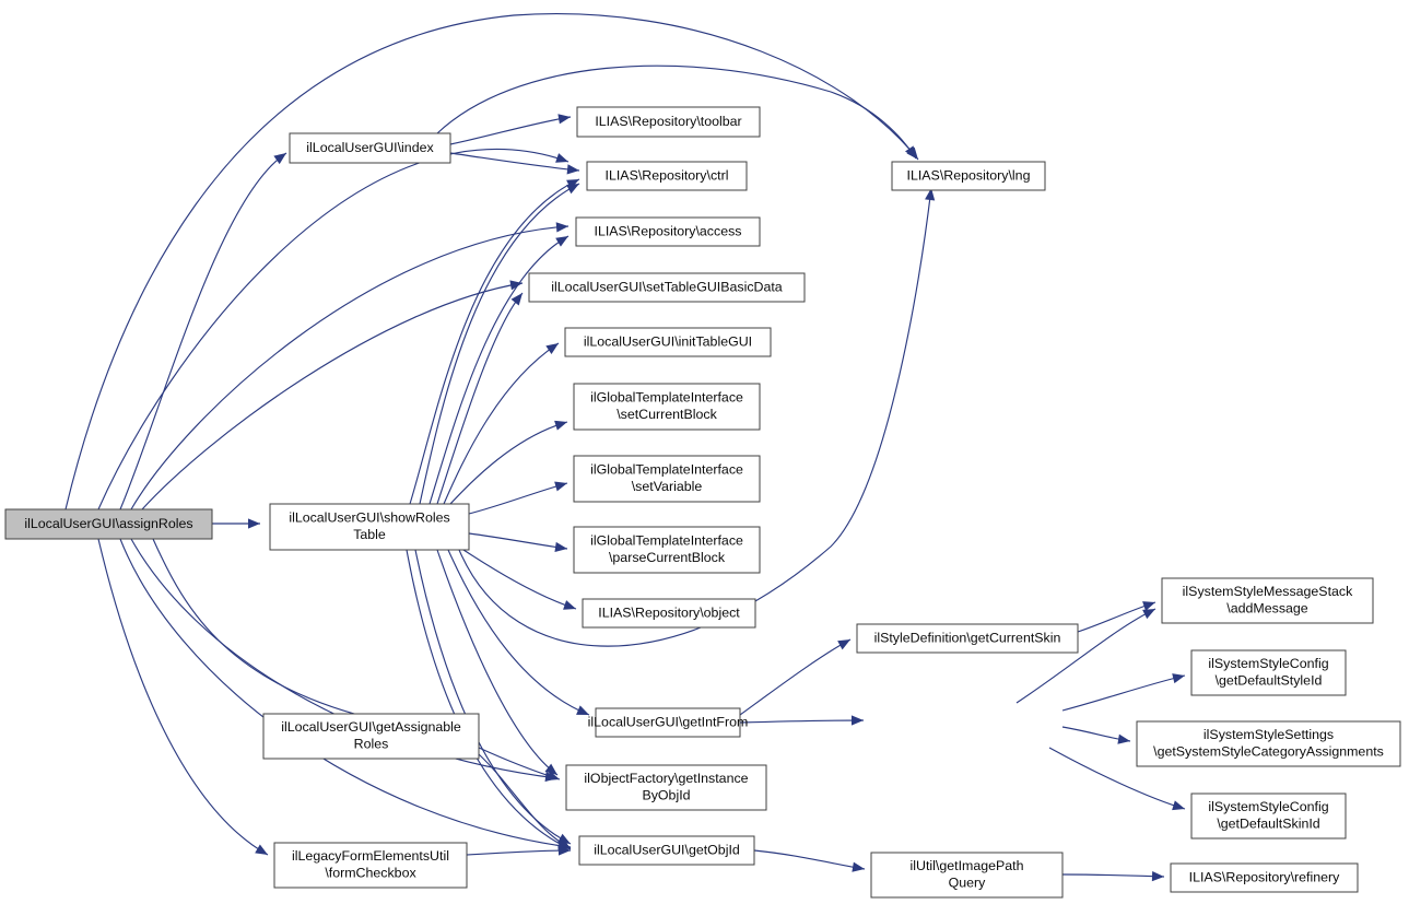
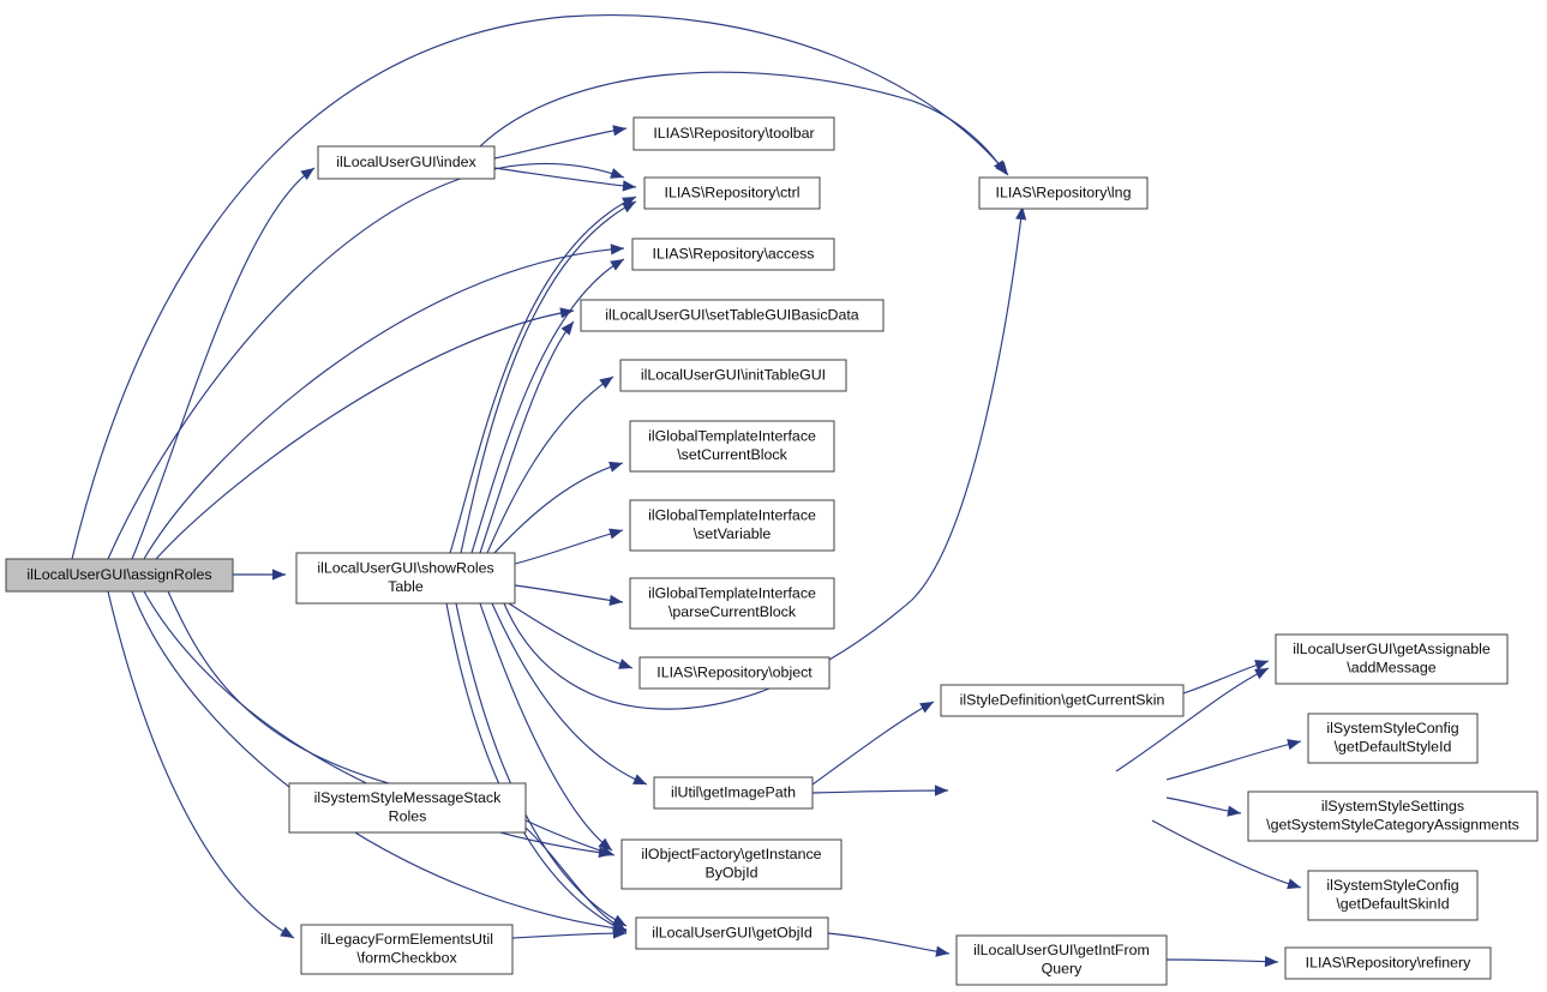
  ilLocalUserGUI\assignRoles
  ilLocalUserGUI\index
  ilLocalUserGUI\showRoles
  Table
  ILIAS\Repository\toolbar
  ILIAS\Repository\ctrl
  ILIAS\Repository\access
  ILIAS\Repository\lng
  ilLocalUserGUI\setTableGUIBasicData
  ilLocalUserGUI\initTableGUI
  ilGlobalTemplateInterface
  \setCurrentBlock
  ilGlobalTemplateInterface
  \setVariable
  ilGlobalTemplateInterface
  \parseCurrentBlock
  ILIAS\Repository\object
- ilLocalUserGUI\getAssignable
+ ilSystemStyleMessageStack
  Roles
  ilLegacyFormElementsUtil
  \formCheckbox
- ilLocalUserGUI\getIntFrom
+ ilUtil\getImagePath
  ilObjectFactory\getInstance
  ByObjId
  ilLocalUserGUI\getObjId
  ilStyleDefinition\getCurrentSkin
- ilUtil\getImagePath
+ ilLocalUserGUI\getIntFrom
  Query
- ilSystemStyleMessageStack
+ ilLocalUserGUI\getAssignable
  \addMessage
  ilSystemStyleConfig
  \getDefaultStyleId
  ilSystemStyleSettings
  \getSystemStyleCategoryAssignments
  ilSystemStyleConfig
  \getDefaultSkinId
  ILIAS\Repository\refinery
